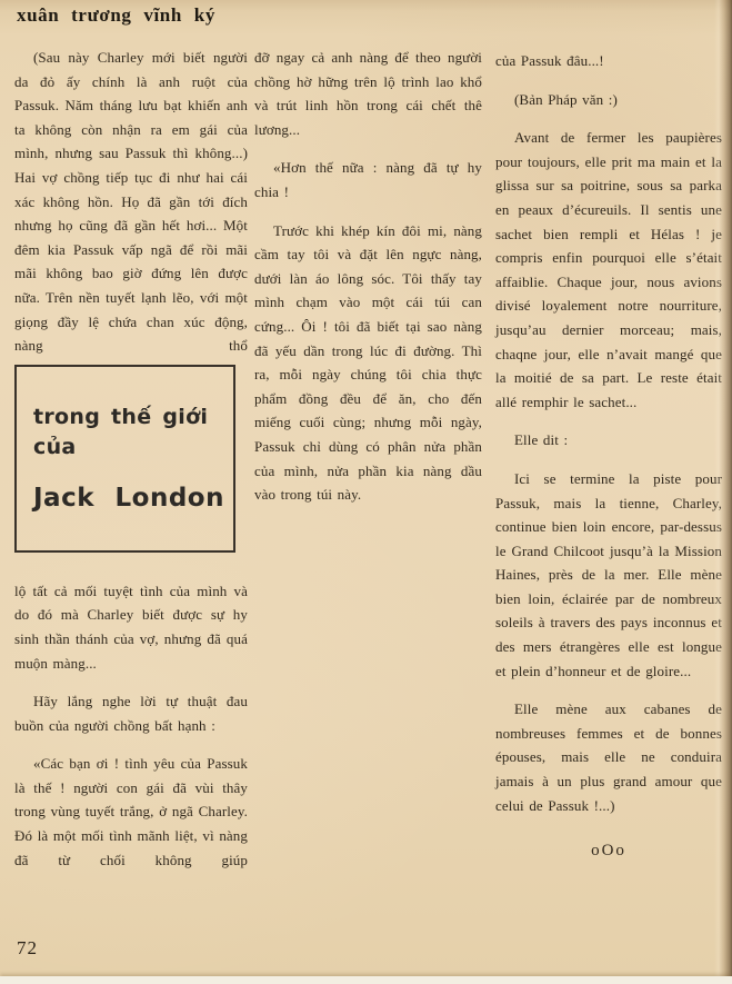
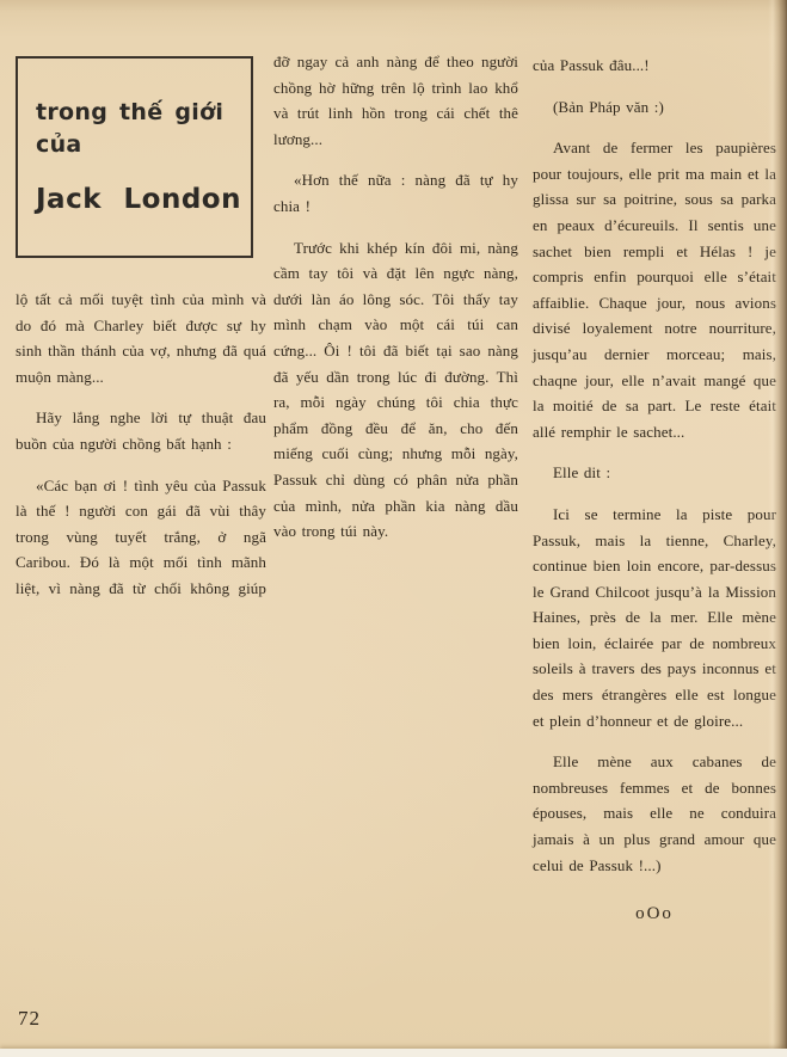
- xuân trương vĩnh ký
- (Sau này Charley mới biết người da đỏ ấy chính là anh ruột của Passuk. Năm tháng lưu bạt khiến anh ta không còn nhận ra em gái của mình, nhưng sau Passuk thì không...) Hai vợ chồng tiếp tục đi như hai cái xác không hồn. Họ đã gần tới đích nhưng họ cũng đã gần hết hơi... Một đêm kia Passuk vấp ngã để rồi mãi mãi không bao giờ đứng lên được nữa. Trên nền tuyết lạnh lẽo, với một giọng đầy lệ chứa chan xúc động, nàng thổ
  trong thế giới của
  Jack London
  lộ tất cả mối tuyệt tình của mình và do đó mà Charley biết được sự hy sinh thần thánh của vợ, nhưng đã quá muộn màng...
  Hãy lắng nghe lời tự thuật đau buồn của người chồng bất hạnh :
- «Các bạn ơi ! tình yêu của Passuk là thế ! người con gái đã vùi thây trong vùng tuyết trắng, ở ngã Charley. Đó là một mối tình mãnh liệt, vì nàng đã từ chối không giúp
+ «Các bạn ơi ! tình yêu của Passuk là thế ! người con gái đã vùi thây trong vùng tuyết trắng, ở ngã Caribou. Đó là một mối tình mãnh liệt, vì nàng đã từ chối không giúp
  đỡ ngay cả anh nàng để theo người chồng hờ hững trên lộ trình lao khổ và trút linh hồn trong cái chết thê lương...
  «Hơn thế nữa : nàng đã tự hy chia !
  Trước khi khép kín đôi mi, nàng cầm tay tôi và đặt lên ngực nàng, dưới làn áo lông sóc. Tôi thấy tay mình chạm vào một cái túi can cứng... Ôi ! tôi đã biết tại sao nàng đã yếu dần trong lúc đi đường. Thì ra, mỗi ngày chúng tôi chia thực phẩm đồng đều để ăn, cho đến miếng cuối cùng; nhưng mỗi ngày, Passuk chỉ dùng có phân nửa phần của mình, nửa phần kia nàng dầu vào trong túi này.
  của Passuk đâu...!
  (Bản Pháp văn :)
  Avant de fermer les paupière pour toujours, elle prit ma main et glissa sur sa poitrine, sous sa park en peaux d’écureuils. Il sentis un sachet bien rempli et Hélas ! compris enfin pourquoi elle s’éta affaiblie. Chaque jour, nous avion divisé loyalement notre nourritur jusqu’au dernier morceau; mai chaqne jour, elle n’avait mangé qu la moitié de sa part. Le reste éta allé remphir le sachet...
  Elle dit :
  Ici se termine la piste po Passuk, mais la tienne, Charle continue bien loin encore, par-dessu le Grand Chilcoot jusqu’à la Missio Haines, près de la mer. Elle mèn bien loin, éclairée par de nombreu soleils à travers des pays inconnus des mers étrangères elle est longu et plein d’honneur et de gloire...
  Elle mène aux cabanes d nombreuses femmes et de bonne épouses, mais elle ne conduir jamais à un plus grand amour qu celui de Passuk !...)
  oOo
  72
